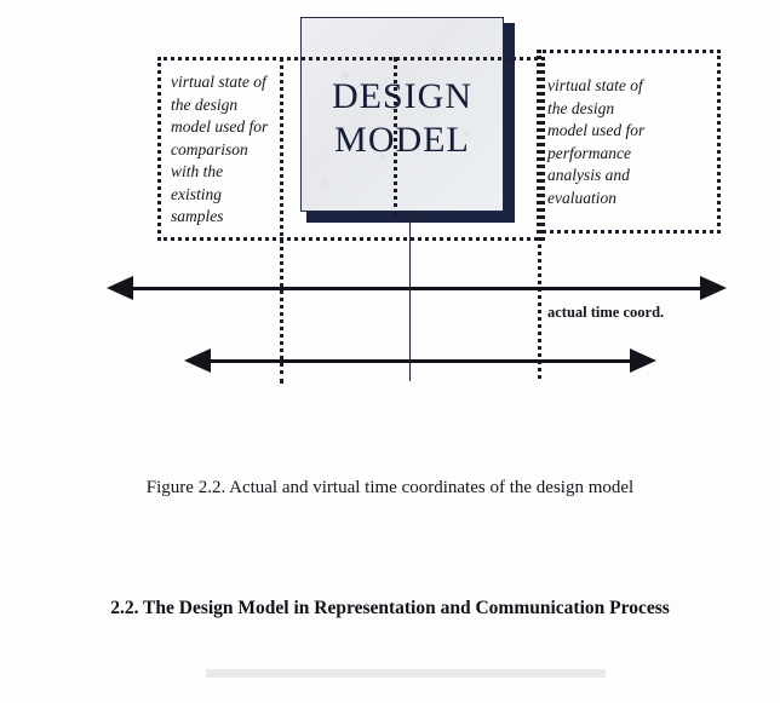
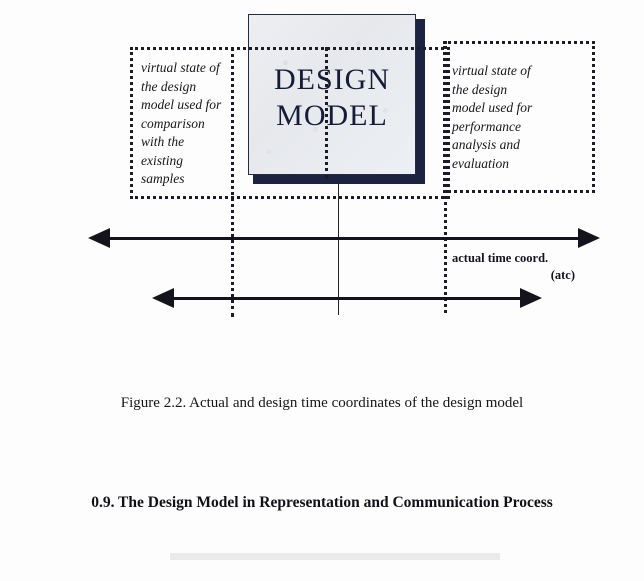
  DESIGN
  MODEL
  virtual state of
  the design
  model used for
  comparison
  with the
  existing
  samples
  virtual state of
  the design
  model used for
  performance
  analysis and
  evaluation
  actual time coord.
+ (atc)
- Figure 2.2. Actual and virtual time coordinates of the design model
+ Figure 2.2. Actual and design time coordinates of the design model
- 2.2. The Design Model in Representation and Communication Process
+ 0.9. The Design Model in Representation and Communication Process
